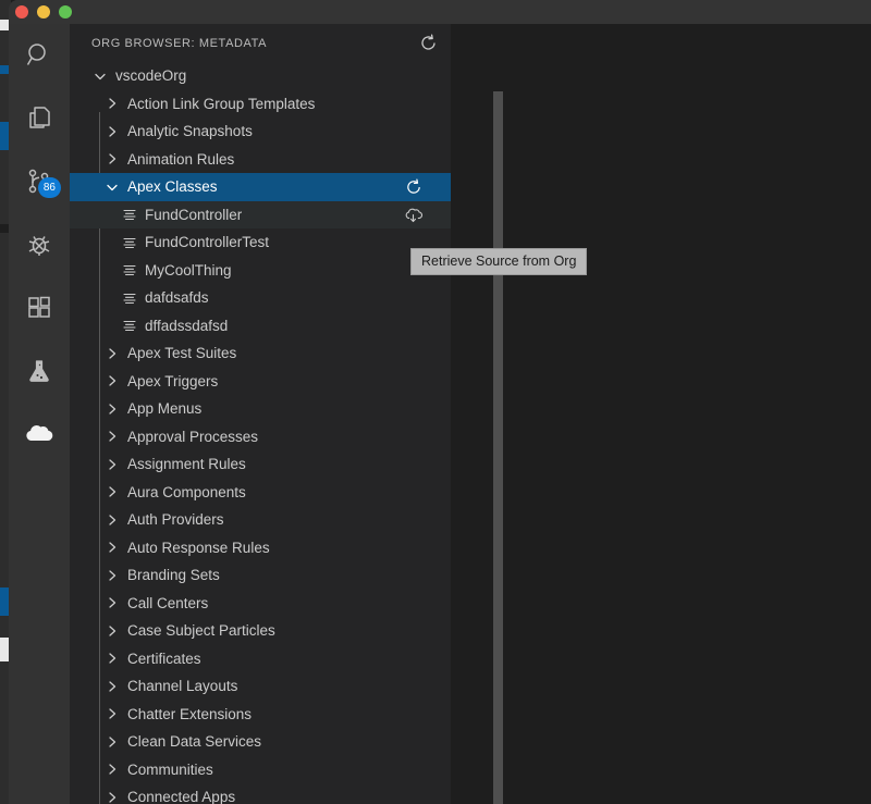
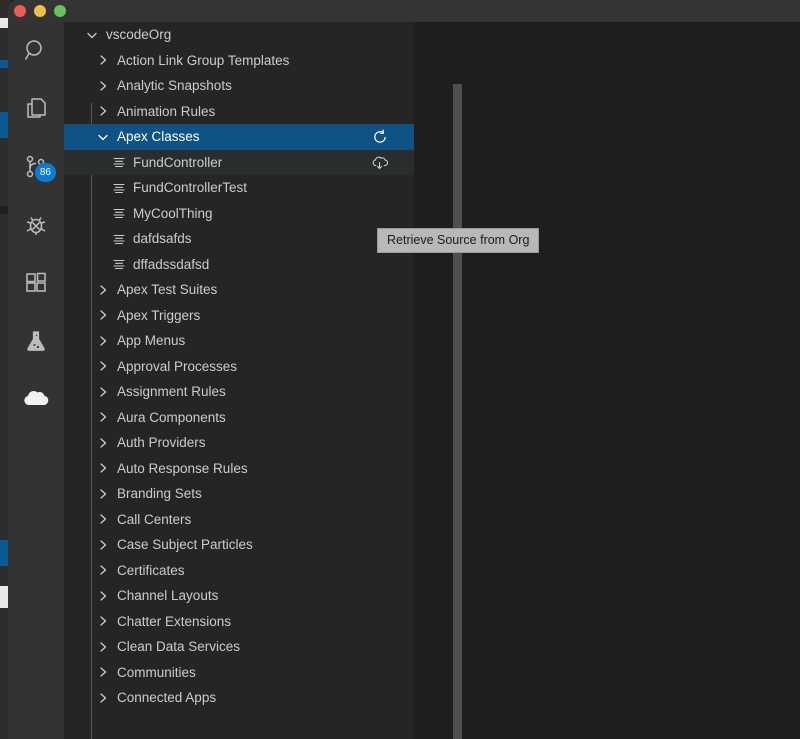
  86
- ORG BROWSER: METADATA
  vscodeOrg
  Action Link Group Templates
  Analytic Snapshots
  Animation Rules
  Apex Classes
  FundController
  FundControllerTest
  MyCoolThing
  dafdsafds
  dffadssdafsd
  Apex Test Suites
  Apex Triggers
  App Menus
  Approval Processes
  Assignment Rules
  Aura Components
  Auth Providers
  Auto Response Rules
  Branding Sets
  Call Centers
  Case Subject Particles
  Certificates
  Channel Layouts
  Chatter Extensions
  Clean Data Services
  Communities
  Connected Apps
  Retrieve Source from Org
